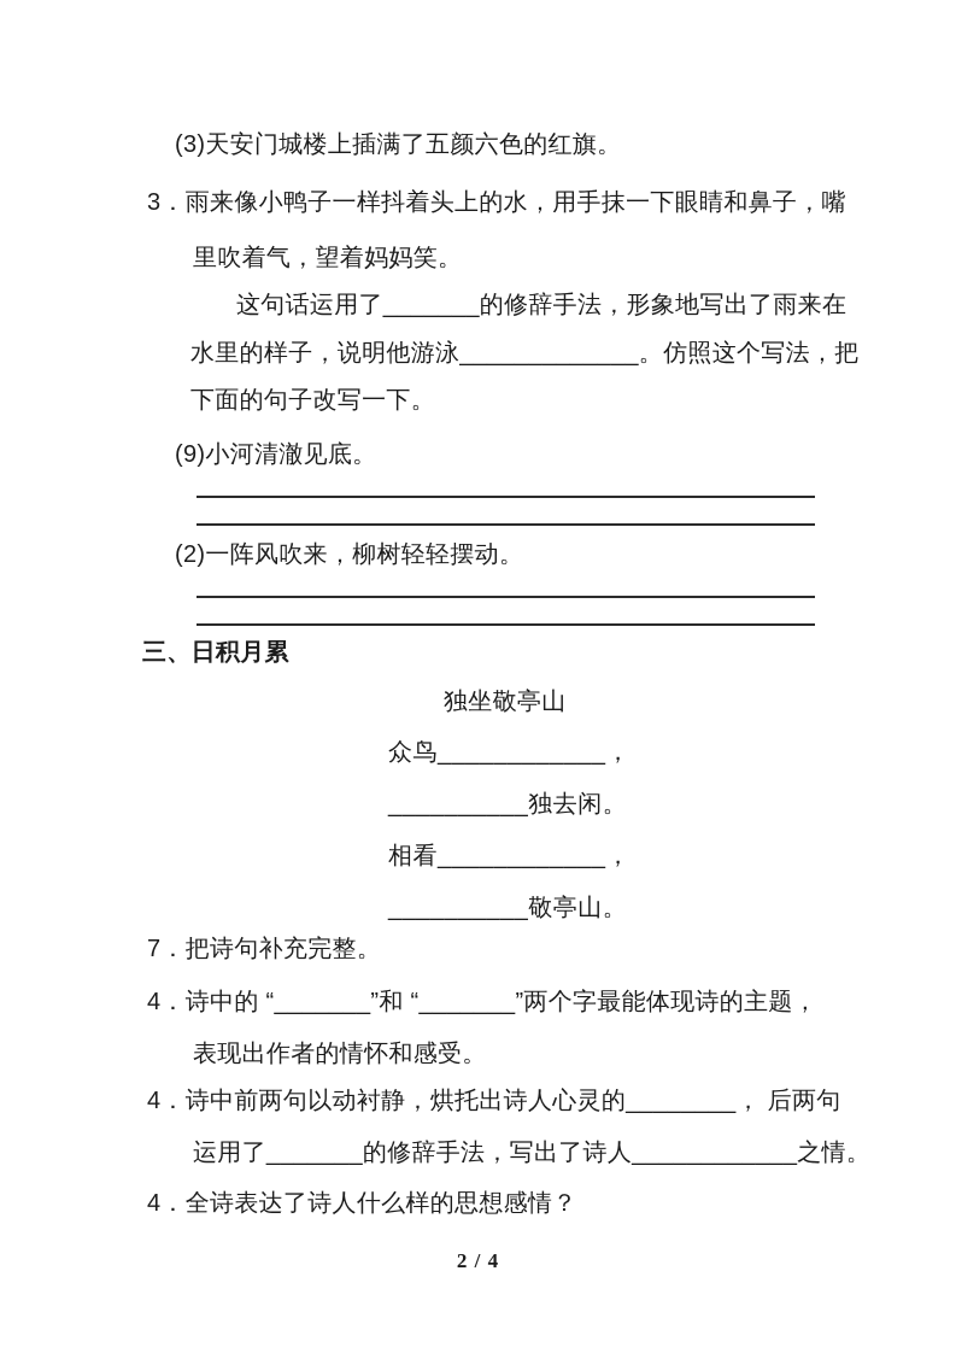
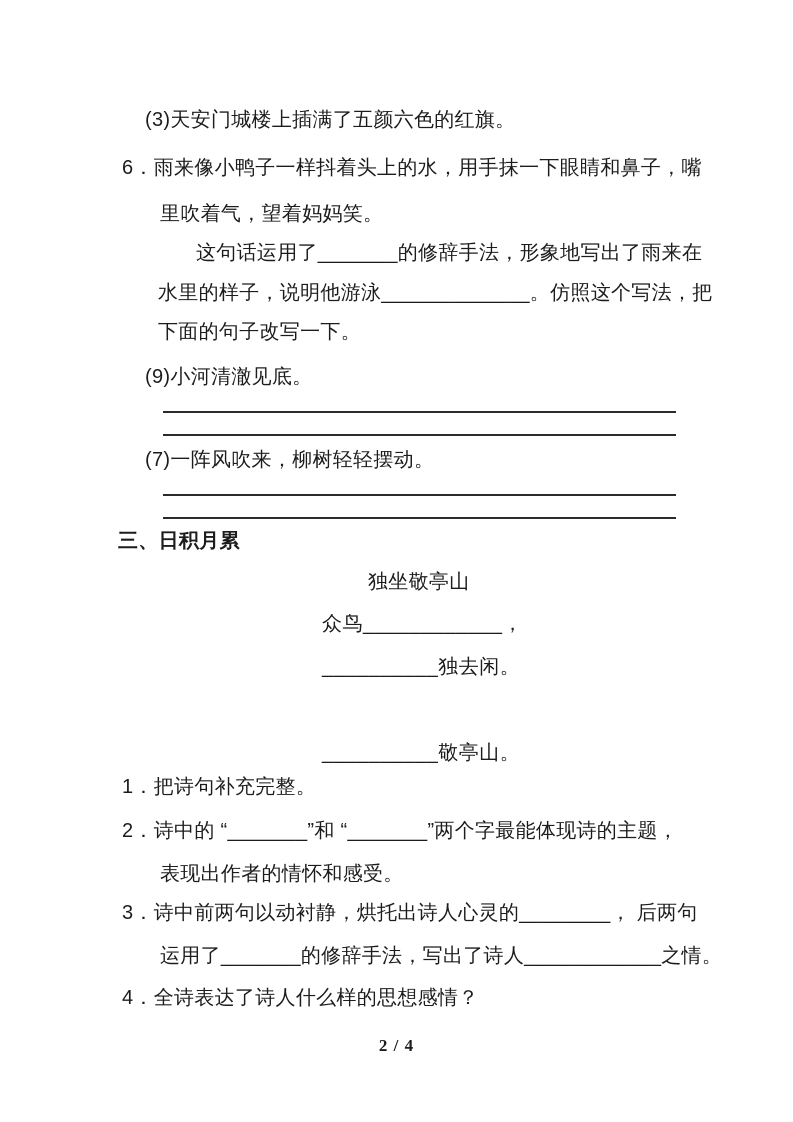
  (3)天安门城楼上插满了五颜六色的红旗。
- 3．雨来像小鸭子一样抖着头上的水，用手抹一下眼睛和鼻子，嘴
+ 6．雨来像小鸭子一样抖着头上的水，用手抹一下眼睛和鼻子，嘴
  里吹着气，望着妈妈笑。
  这句话运用了_______的修辞手法，形象地写出了雨来在
  水里的样子，说明他游泳_____________。仿照这个写法，把
  下面的句子改写一下。
  (9)小河清澈见底。
- (2)一阵风吹来，柳树轻轻摆动。
+ (7)一阵风吹来，柳树轻轻摆动。
  三、日积月累
  独坐敬亭山
  众鸟____________，
  __________独去闲。
- 相看____________，
  __________敬亭山。
- 7．把诗句补充完整。
+ 1．把诗句补充完整。
- 4．诗中的 “_______”和 “_______”两个字最能体现诗的主题，
+ 2．诗中的 “_______”和 “_______”两个字最能体现诗的主题，
  表现出作者的情怀和感受。
- 4．诗中前两句以动衬静，烘托出诗人心灵的________， 后两句
+ 3．诗中前两句以动衬静，烘托出诗人心灵的________， 后两句
  运用了_______的修辞手法，写出了诗人____________之情。
  4．全诗表达了诗人什么样的思想感情？
  2 / 4
